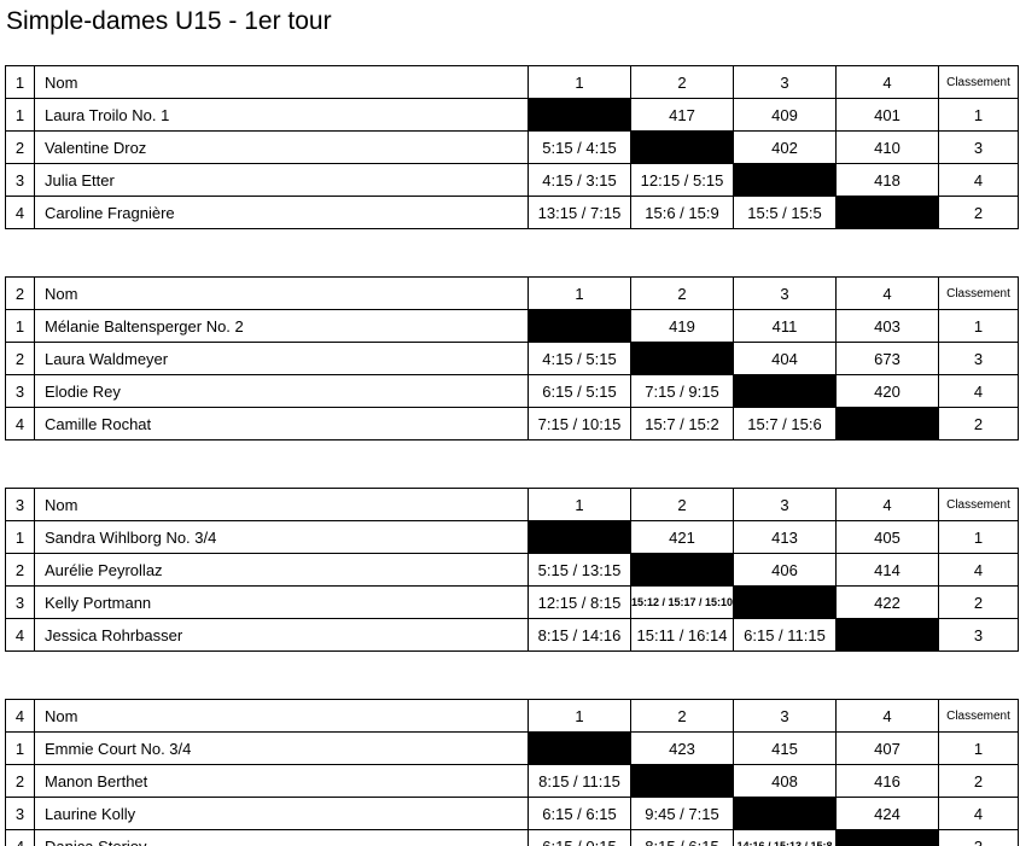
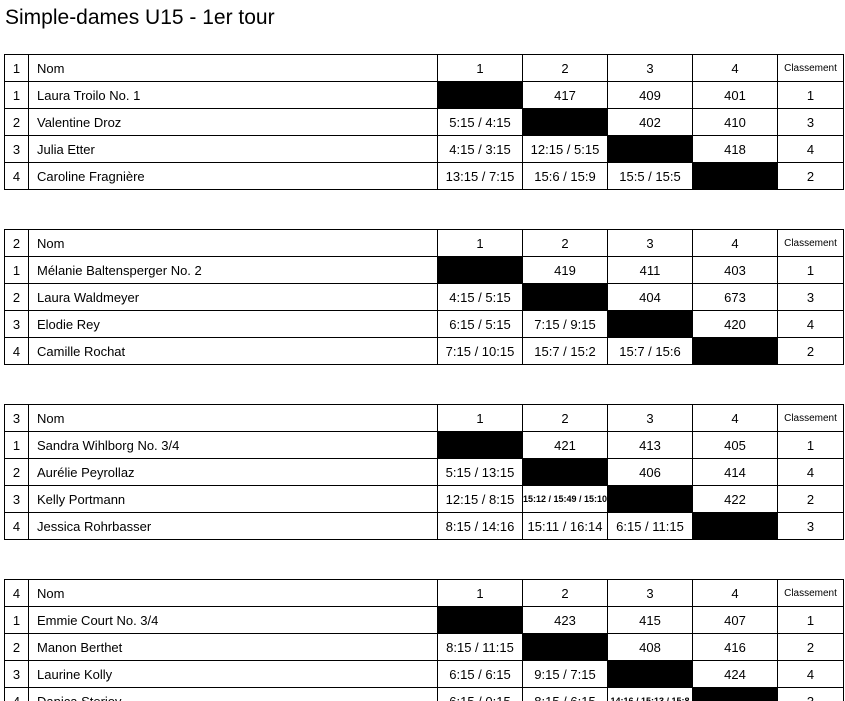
  Simple-dames U15 - 1er tour
  1	Nom	1	2	3	4	Classement
  1	Laura Troilo No. 1		417	409	401	1
  2	Valentine Droz	5:15 / 4:15		402	410	3
  3	Julia Etter	4:15 / 3:15	12:15 / 5:15		418	4
  4	Caroline Fragnière	13:15 / 7:15	15:6 / 15:9	15:5 / 15:5		2
  2	Nom	1	2	3	4	Classement
  1	Mélanie Baltensperger No. 2		419	411	403	1
  2	Laura Waldmeyer	4:15 / 5:15		404	673	3
  3	Elodie Rey	6:15 / 5:15	7:15 / 9:15		420	4
  4	Camille Rochat	7:15 / 10:15	15:7 / 15:2	15:7 / 15:6		2
  3	Nom	1	2	3	4	Classement
  1	Sandra Wihlborg No. 3/4		421	413	405	1
  2	Aurélie Peyrollaz	5:15 / 13:15		406	414	4
- 3	Kelly Portmann	12:15 / 8:15	15:12 / 15:17 / 15:10		422	2
+ 3	Kelly Portmann	12:15 / 8:15	15:12 / 15:49 / 15:10		422	2
  4	Jessica Rohrbasser	8:15 / 14:16	15:11 / 16:14	6:15 / 11:15		3
  4	Nom	1	2	3	4	Classement
  1	Emmie Court No. 3/4		423	415	407	1
  2	Manon Berthet	8:15 / 11:15		408	416	2
- 3	Laurine Kolly	6:15 / 6:15	9:45 / 7:15		424	4
+ 3	Laurine Kolly	6:15 / 6:15	9:15 / 7:15		424	4
